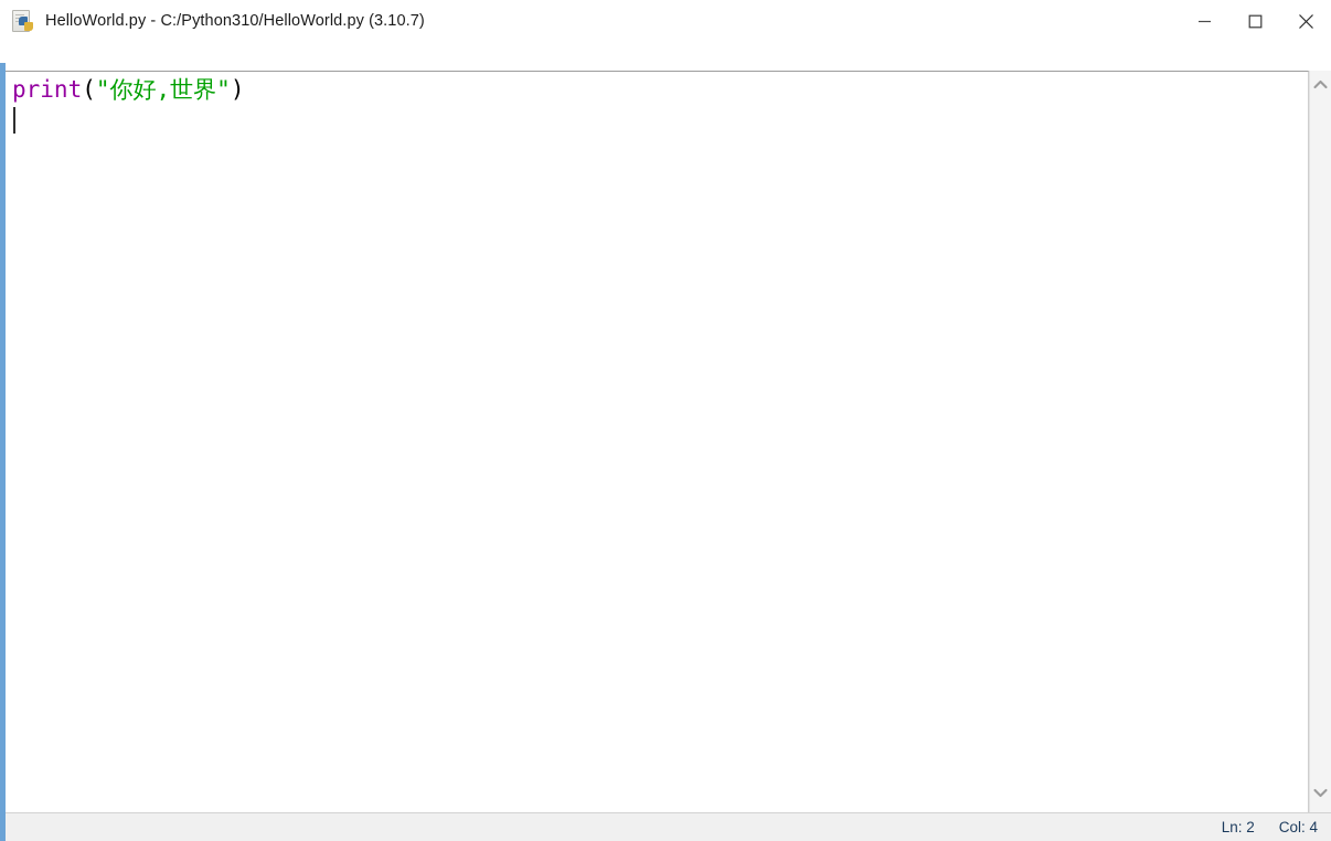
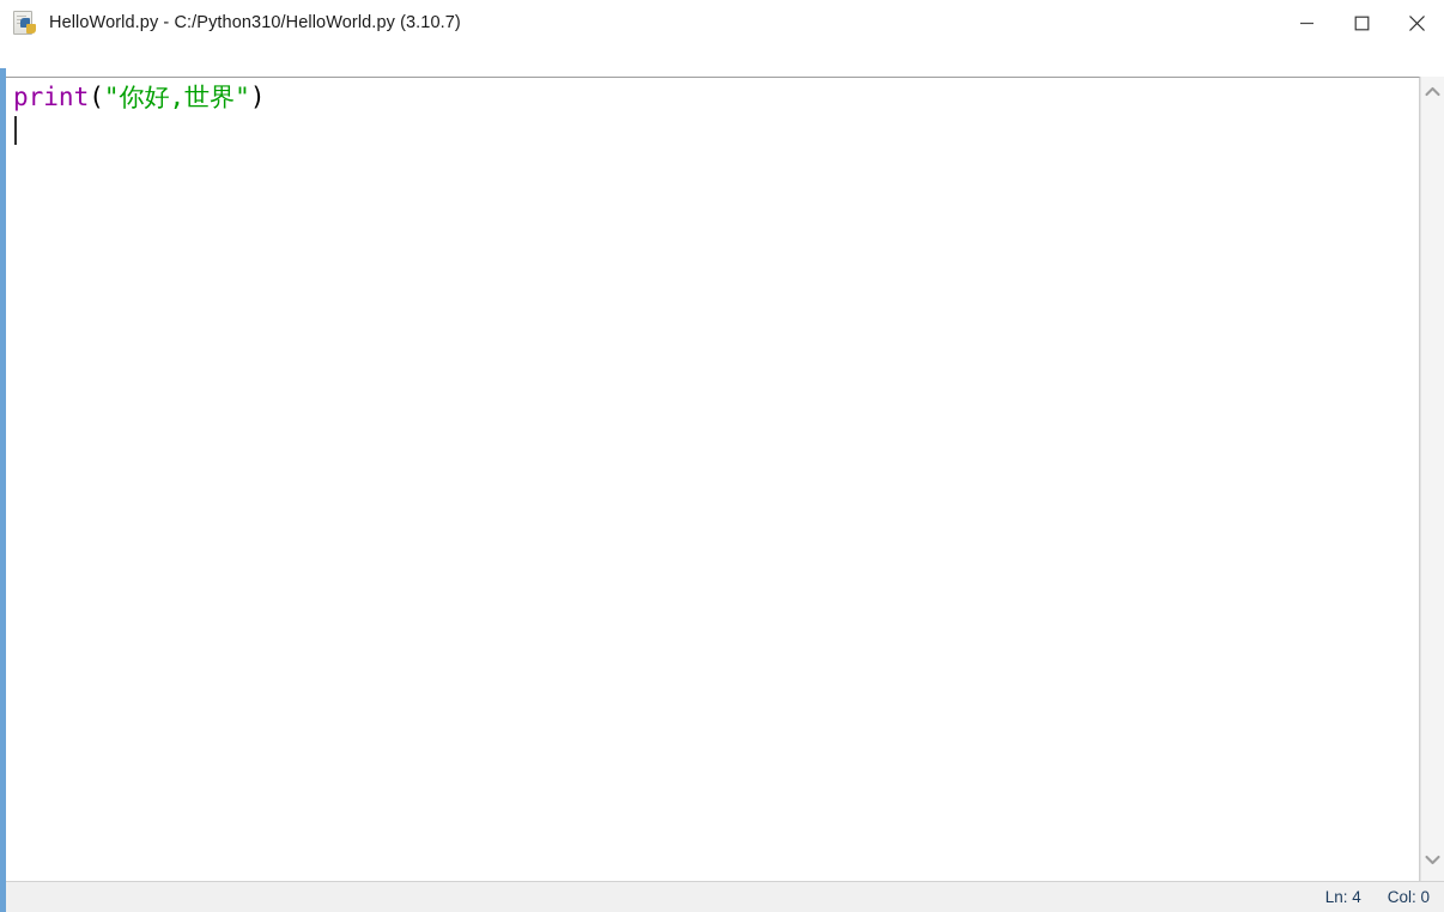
  HelloWorld.py - C:/Python310/HelloWorld.py (3.10.7)
  print("你好,世界")
- Ln: 2
+ Ln: 4
- Col: 4
+ Col: 0
